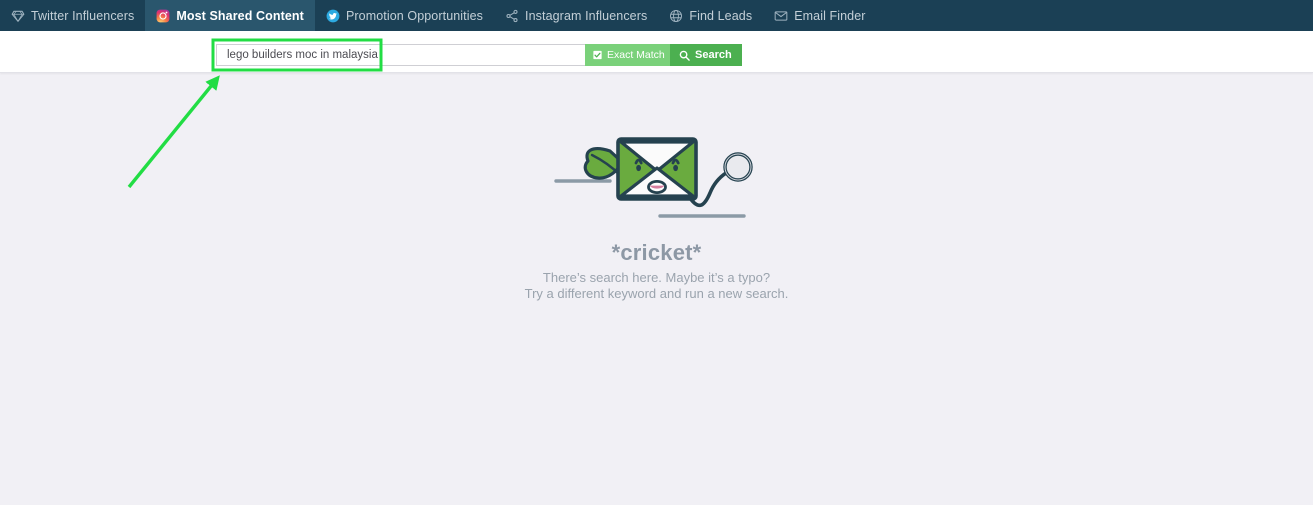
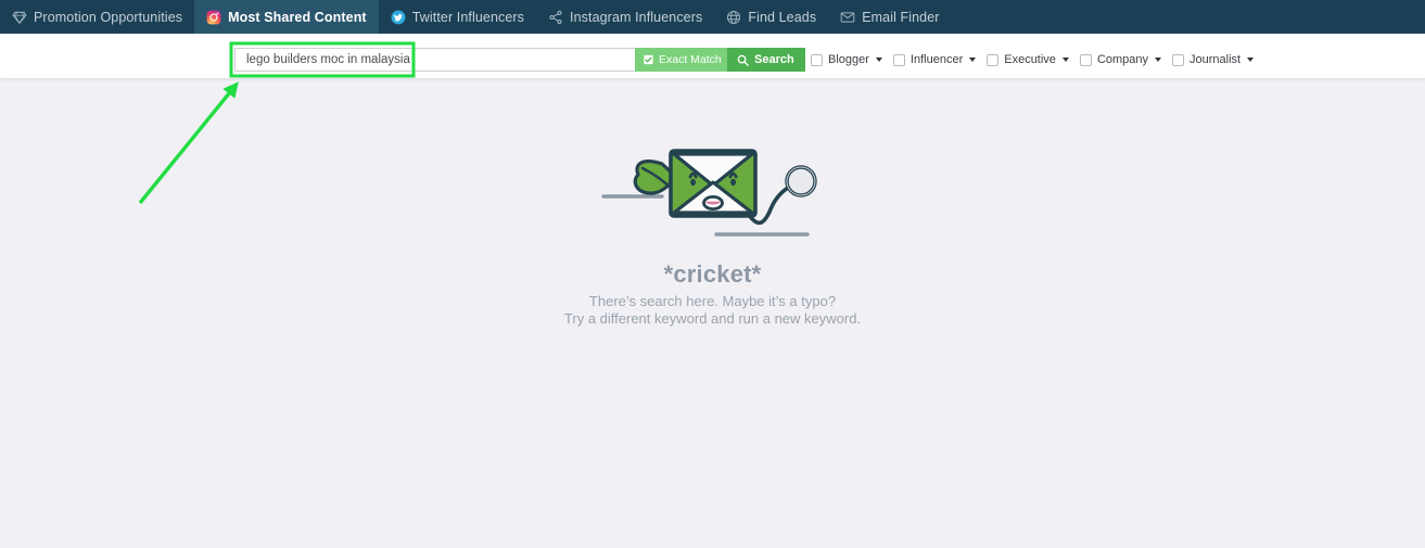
- Twitter Influencers
+ Promotion Opportunities
  Most Shared Content
- Promotion Opportunities
+ Twitter Influencers
  Instagram Influencers
  Find Leads
  Email Finder
  lego builders moc in malaysia
  Exact Match
  Search
+ Blogger
+ Influencer
+ Executive
+ Company
+ Journalist
  *cricket*
  There’s search here. Maybe it’s a typo?
- Try a different keyword and run a new search.
+ Try a different keyword and run a new keyword.
